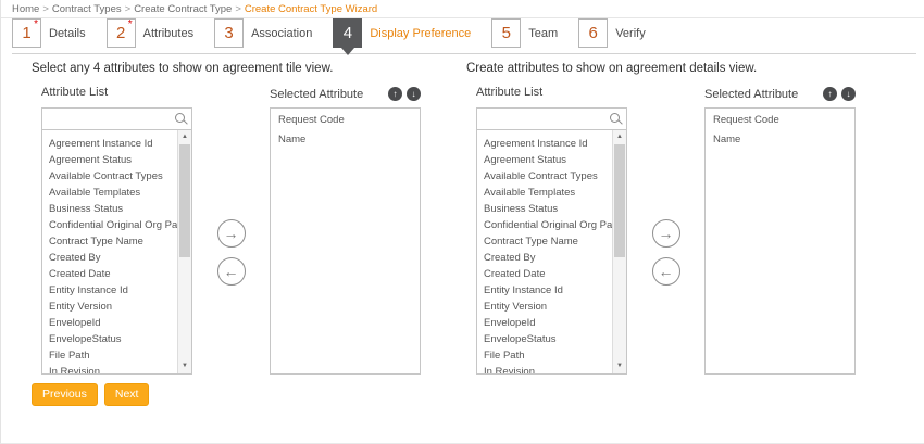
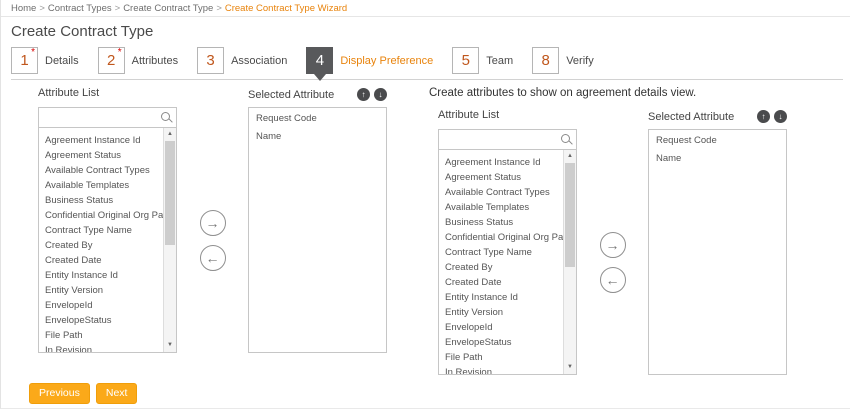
  Home > Contract Types > Create Contract Type > Create Contract Type Wizard
+ Create Contract Type
  1
  *
  Details
  2
  *
  Attributes
  3
  Association
  4
  Display Preference
  5
  Team
- 6
+ 8
  Verify
- Select any 4 attributes to show on agreement tile view.
  Attribute List
  Agreement Instance Id
  Agreement Status
  Available Contract Types
  Available Templates
  Business Status
  Confidential Original Org Pa
  Contract Type Name
  Created By
  Created Date
  Entity Instance Id
  Entity Version
  EnvelopeId
  EnvelopeStatus
  File Path
  In Revision
  →
  ←
  Selected Attribute
  ↑
  ↓
  Request Code
  Name
  Create attributes to show on agreement details view.
  Attribute List
  Agreement Instance Id
  Agreement Status
  Available Contract Types
  Available Templates
  Business Status
  Confidential Original Org Pa
  Contract Type Name
  Created By
  Created Date
  Entity Instance Id
  Entity Version
  EnvelopeId
  EnvelopeStatus
  File Path
  In Revision
  →
  ←
  Selected Attribute
  ↑
  ↓
  Request Code
  Name
  Previous
  Next
